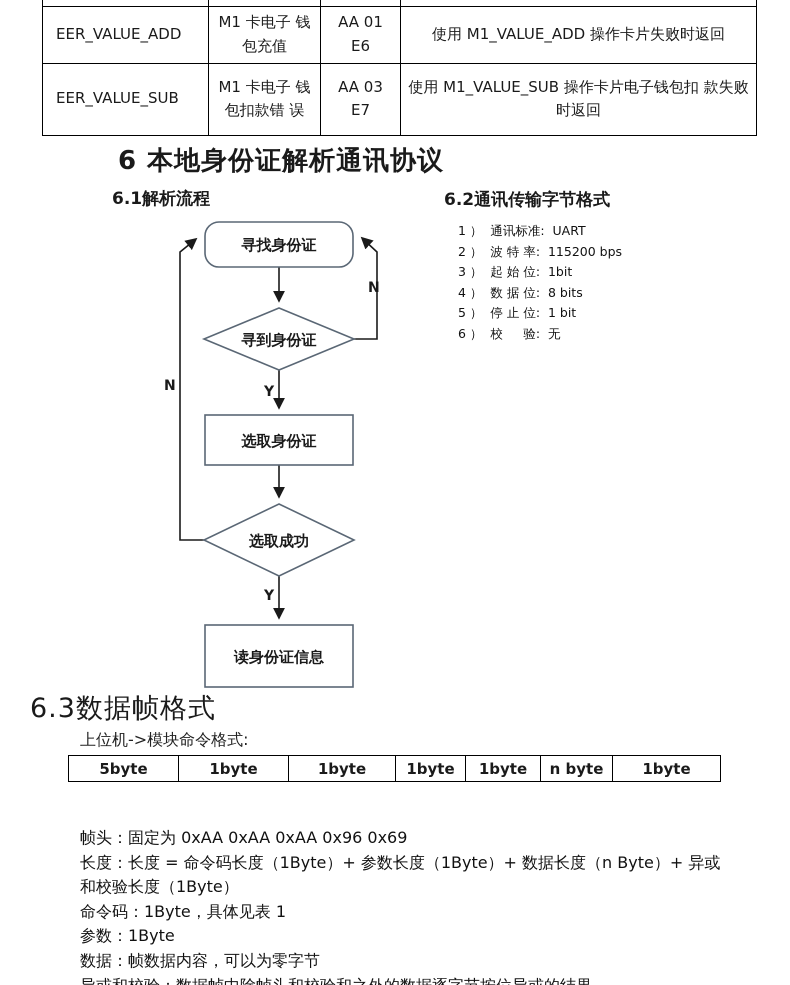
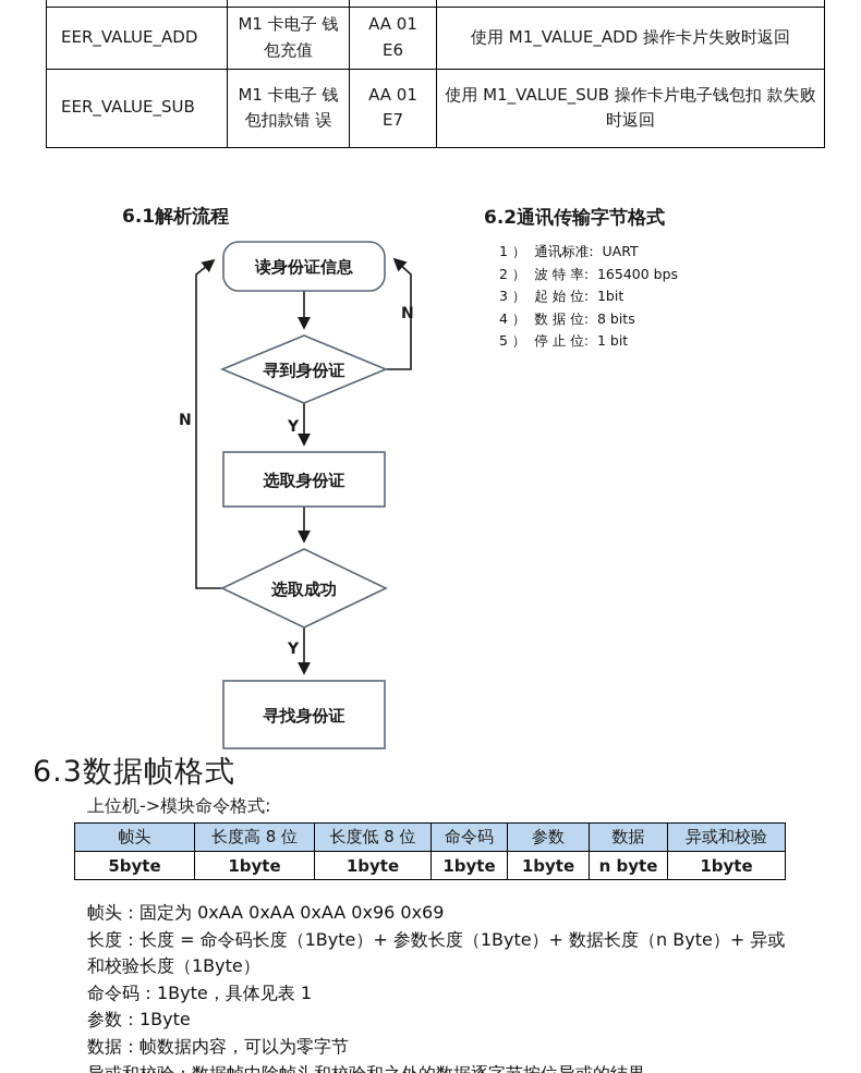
  EER_VALUE_ADD	M1 卡电子 钱包充值	AA 01 E6	使用 M1_VALUE_ADD 操作卡片失败时返回
- EER_VALUE_SUB	M1 卡电子 钱包扣款错 误	AA 03 E7	使用 M1_VALUE_SUB 操作卡片电子钱包扣 款失败时返回
+ EER_VALUE_SUB	M1 卡电子 钱包扣款错 误	AA 01 E7	使用 M1_VALUE_SUB 操作卡片电子钱包扣 款失败时返回
- 6 本地身份证解析通讯协议
  6.1解析流程
  6.2通讯传输字节格式
  1 ） 通讯标准: UART
- 2 ） 波 特 率: 115200 bps
+ 2 ） 波 特 率: 165400 bps
  3 ） 起 始 位: 1bit
  4 ） 数 据 位: 8 bits
  5 ） 停 止 位: 1 bit
- 6 ） 校 验: 无
- 寻找身份证
+ 读身份证信息
  寻到身份证
  选取身份证
  选取成功
- 读身份证信息
+ 寻找身份证
  N
  Y
  N
  Y
  6.3数据帧格式
  上位机->模块命令格式:
+ 帧头	长度高 8 位	长度低 8 位	命令码	参数	数据	异或和校验
  5byte	1byte	1byte	1byte	1byte	n byte	1byte
  帧头：固定为 0xAA 0xAA 0xAA 0x96 0x69
  长度：长度 = 命令码长度（1Byte）+ 参数长度（1Byte）+ 数据长度（n Byte）+ 异或
  和校验长度（1Byte）
  命令码：1Byte，具体见表 1
  参数：1Byte
  数据：帧数据内容，可以为零字节
